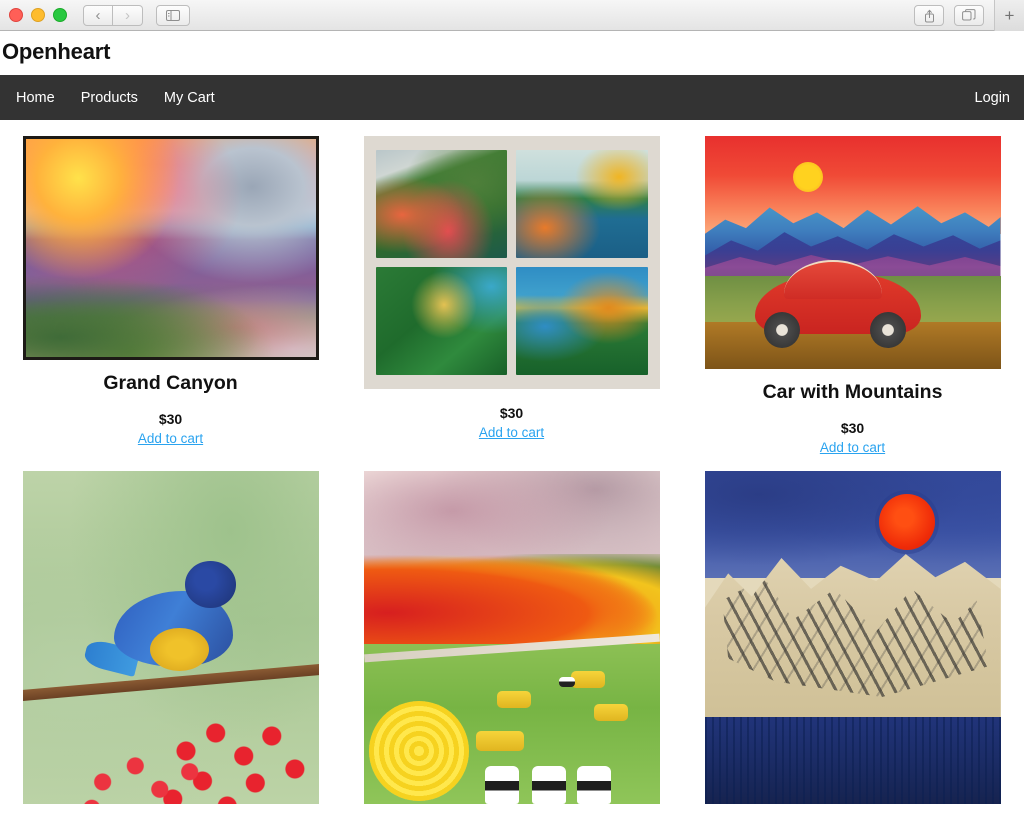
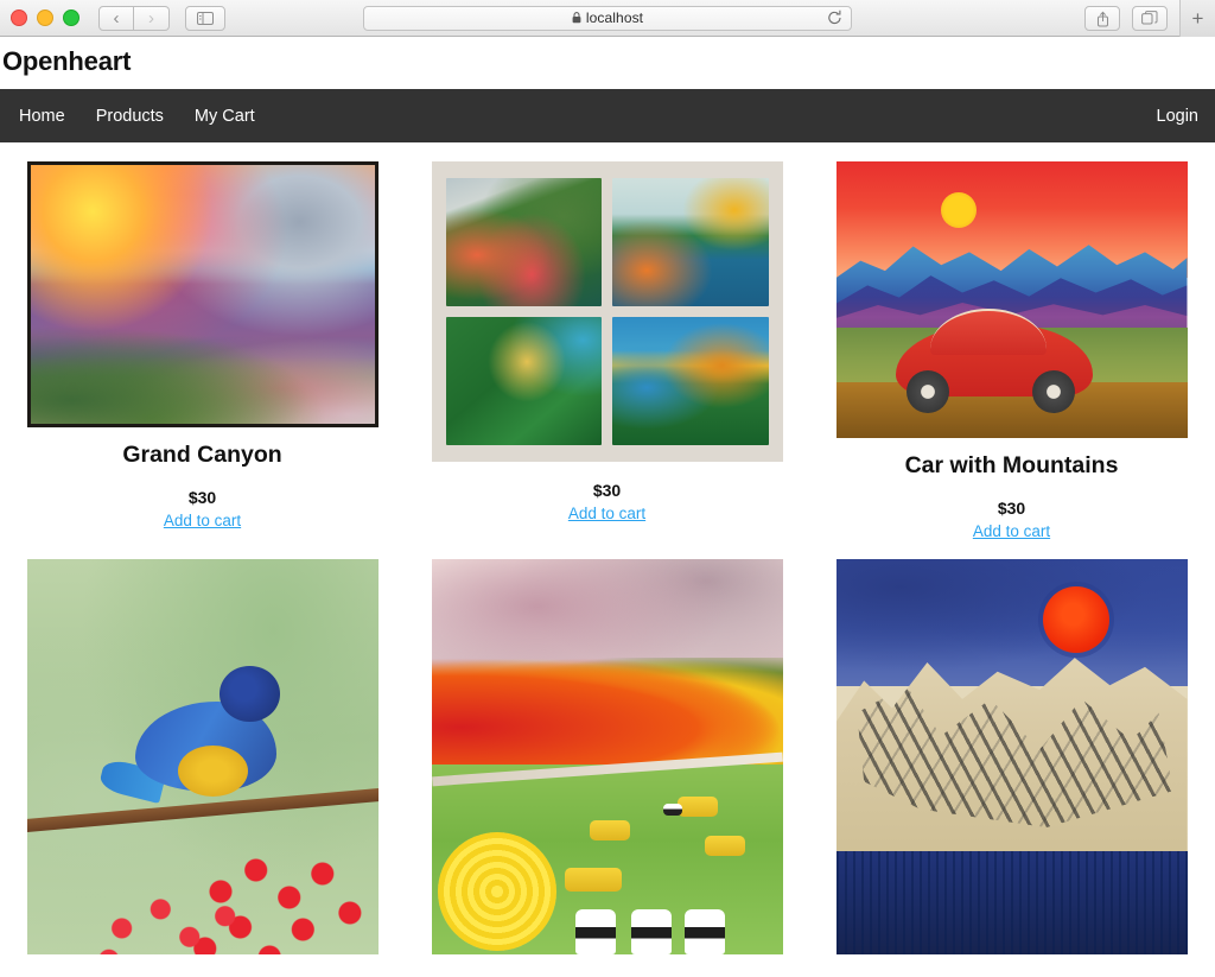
  ‹
  ›
+ localhost
  +
  Openheart
  Home
  Products
  My Cart
  Login
  Grand Canyon
  $30
  Add to cart
  $30
  Add to cart
  Car with Mountains
  $30
  Add to cart
